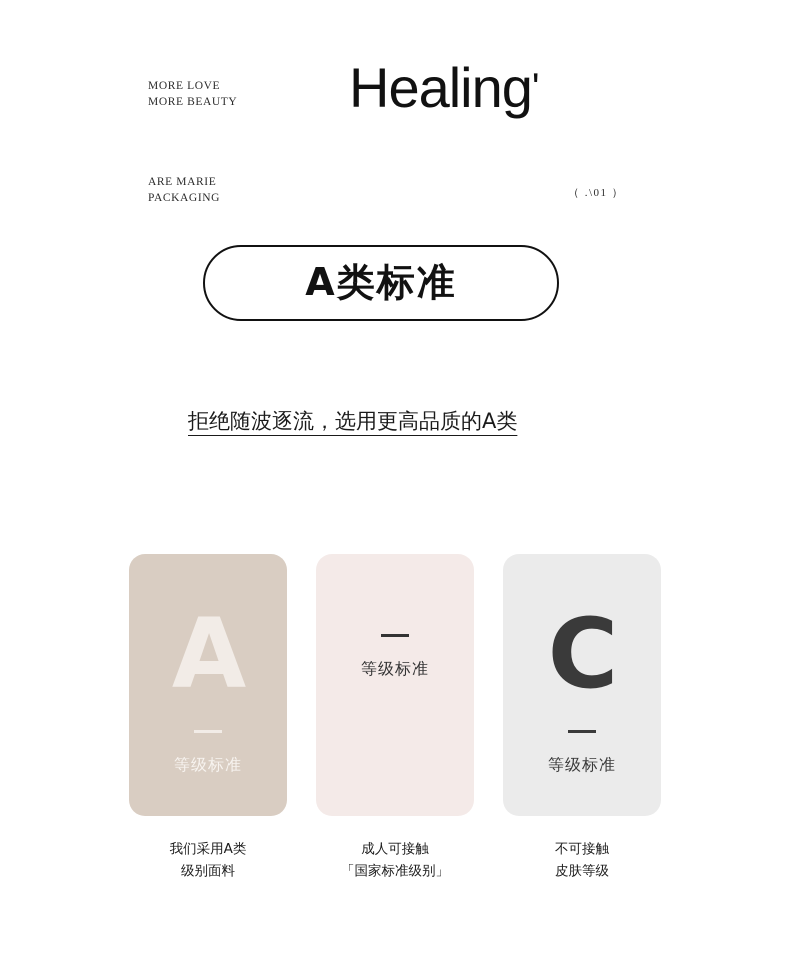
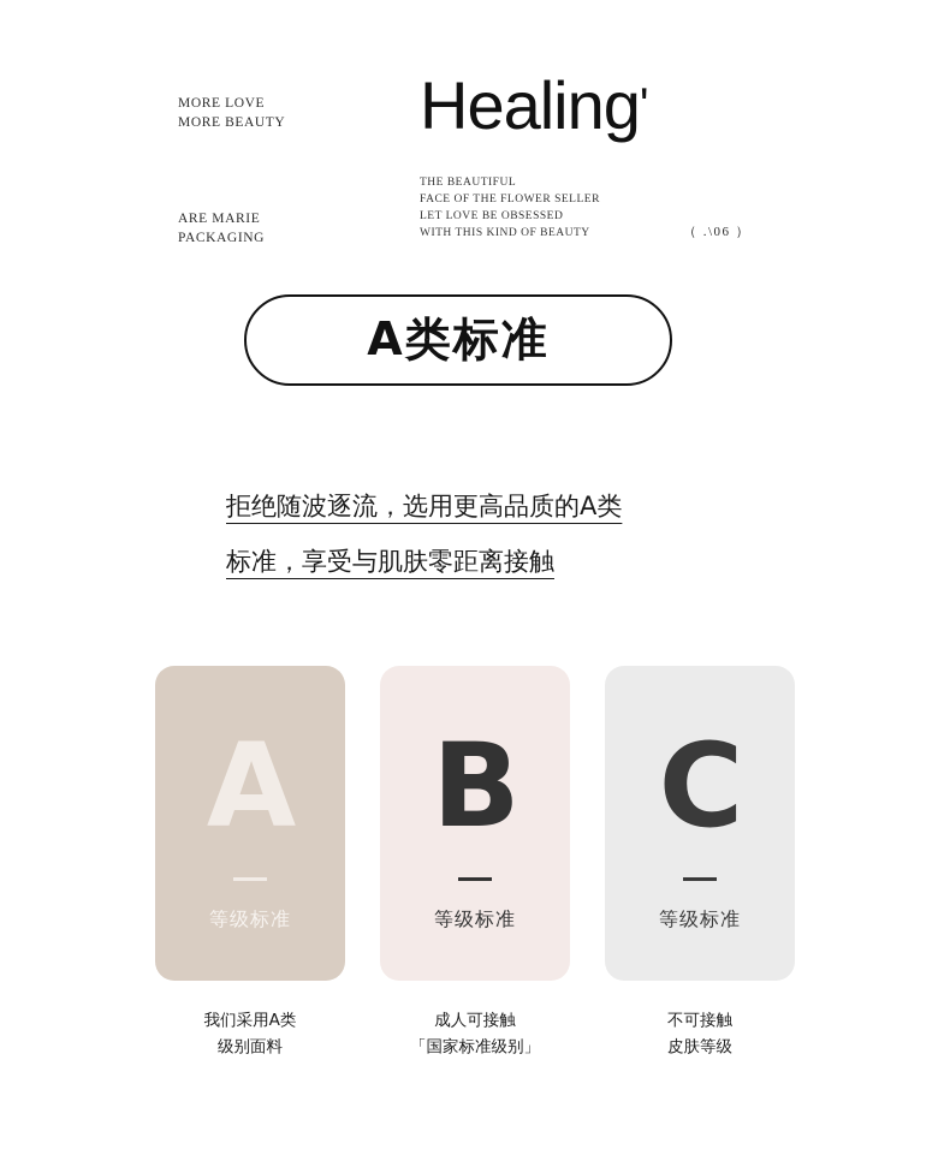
  MORE LOVE
  MORE BEAUTY
  Healing'
+ THE BEAUTIFUL
+ FACE OF THE FLOWER SELLER
+ LET LOVE BE OBSESSED
+ WITH THIS KIND OF BEAUTY
  ARE MARIE
  PACKAGING
- （ .\01 ）
+ （ .\06 ）
  A类标准
  拒绝随波逐流，选用更高品质的A类
+ 标准，享受与肌肤零距离接触
  A
  等级标准
  我们采用A类
  级别面料
+ B
  等级标准
  成人可接触
  「国家标准级别」
  C
  等级标准
  不可接触
  皮肤等级
